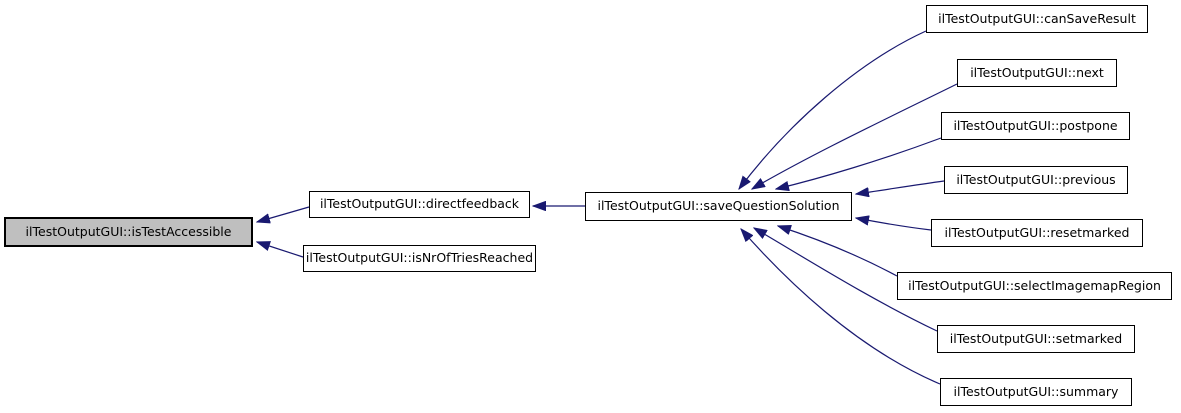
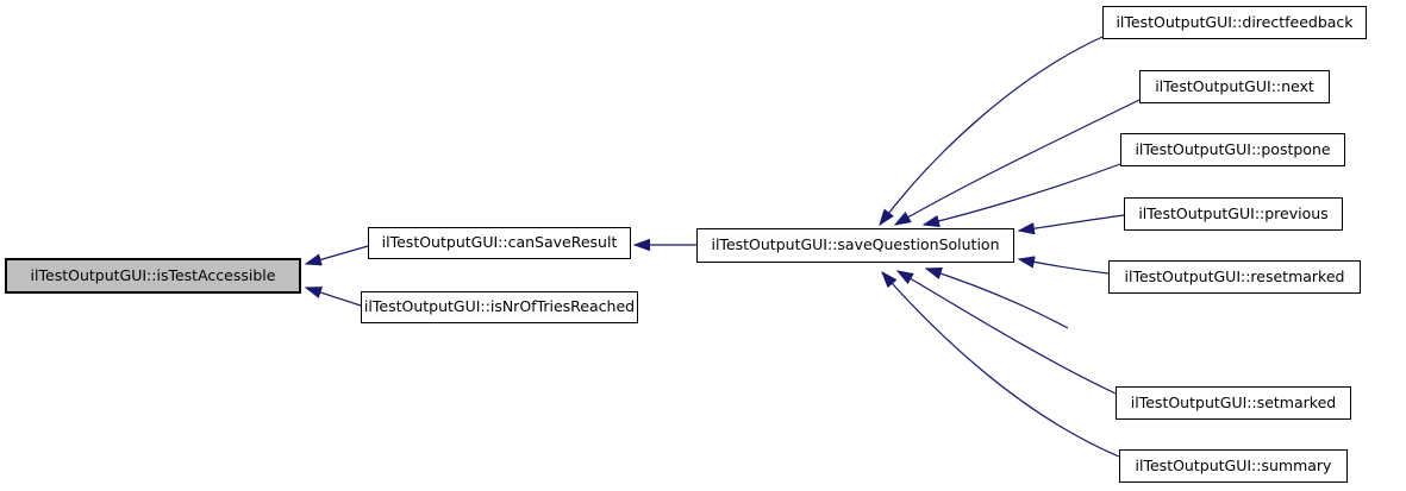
  ilTestOutputGUI::isTestAccessible
- ilTestOutputGUI::directfeedback
+ ilTestOutputGUI::canSaveResult
  ilTestOutputGUI::isNrOfTriesReached
  ilTestOutputGUI::saveQuestionSolution
- ilTestOutputGUI::canSaveResult
+ ilTestOutputGUI::directfeedback
  ilTestOutputGUI::next
  ilTestOutputGUI::postpone
  ilTestOutputGUI::previous
  ilTestOutputGUI::resetmarked
- ilTestOutputGUI::selectImagemapRegion
  ilTestOutputGUI::setmarked
  ilTestOutputGUI::summary
